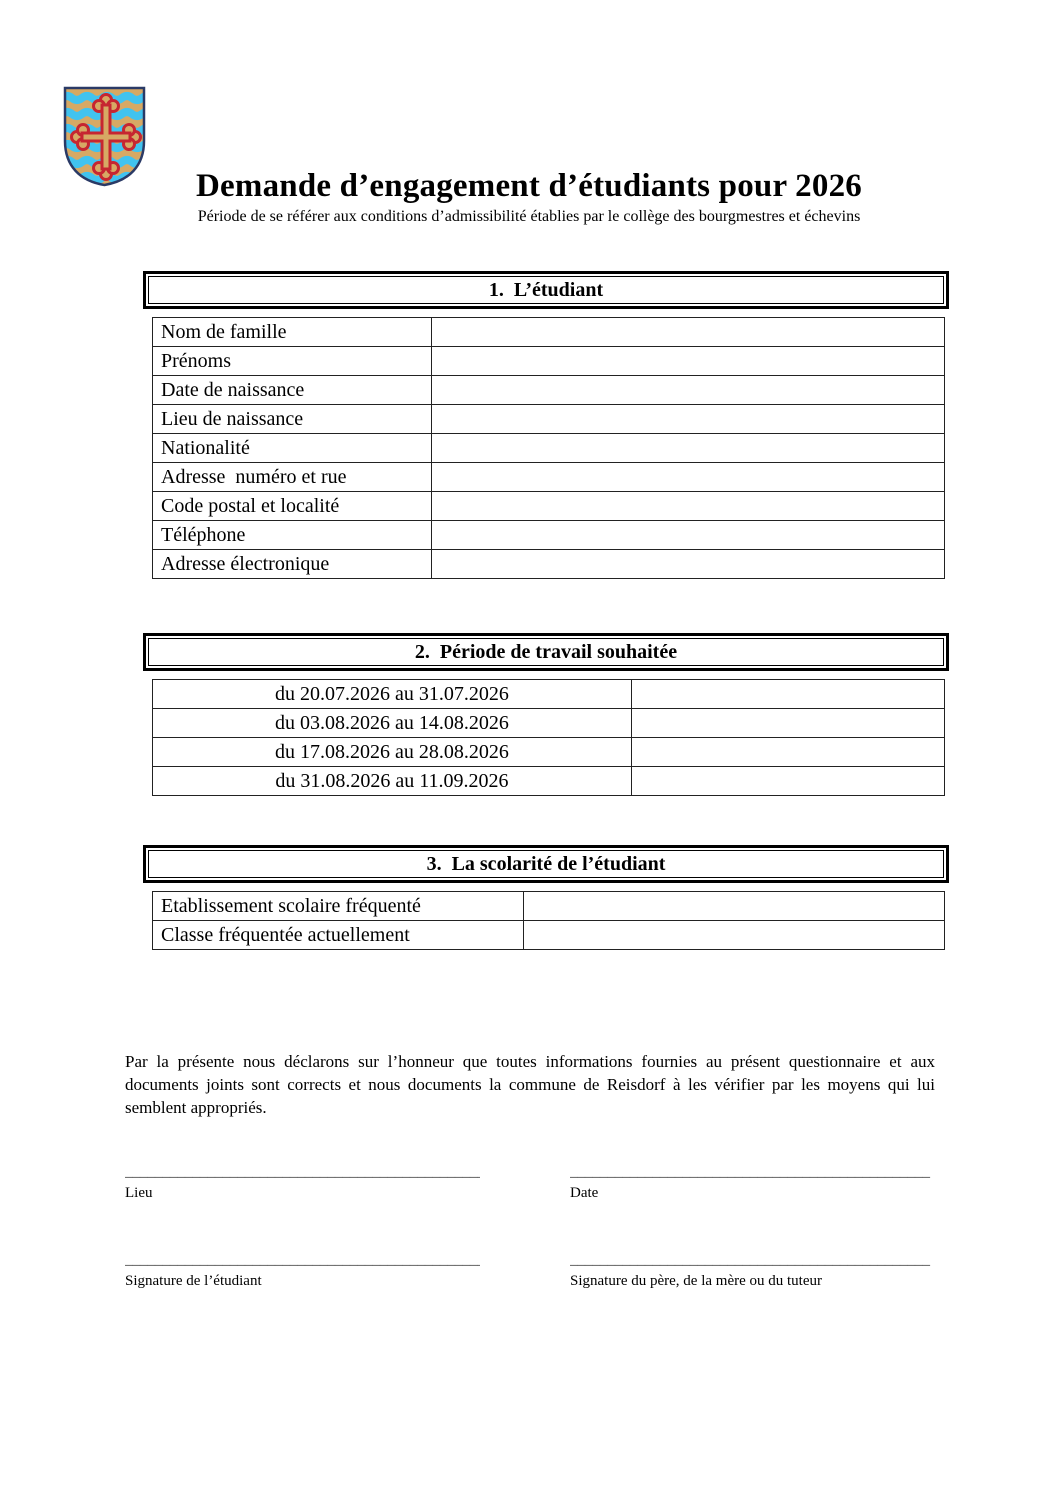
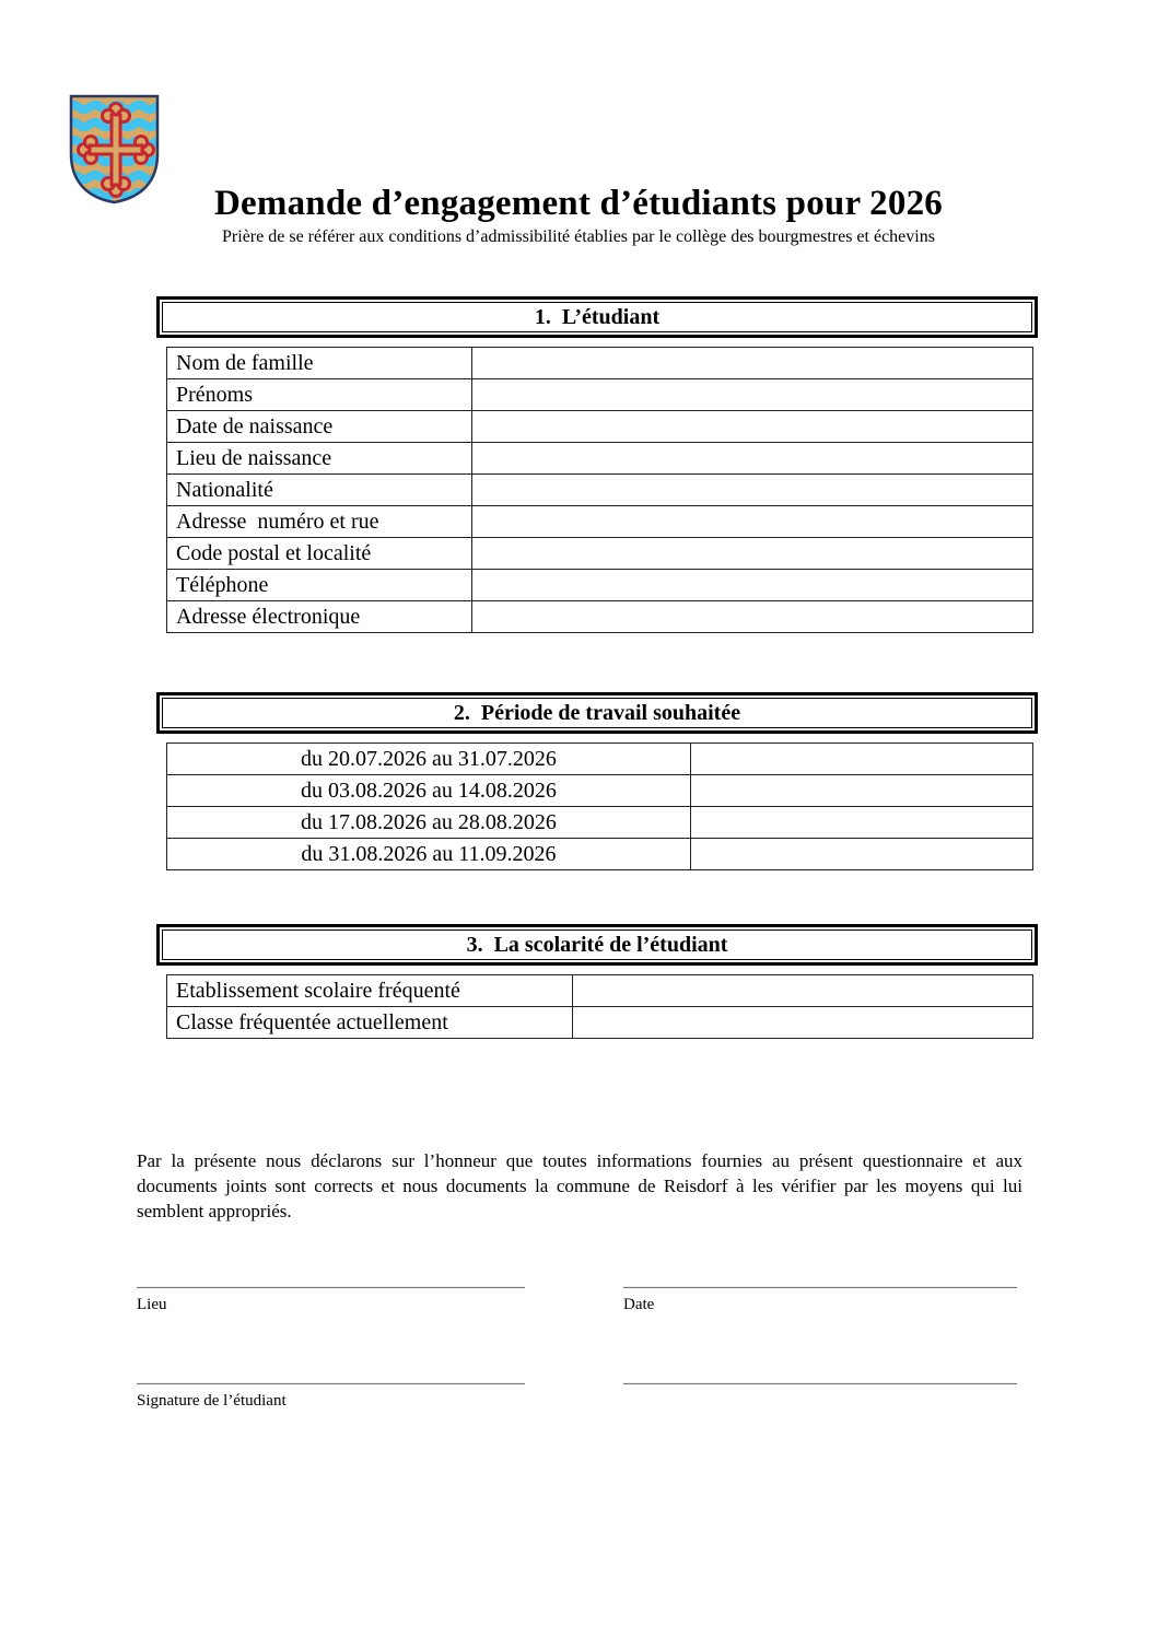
  Demande d’engagement d’étudiants pour 2026
- Période de se référer aux conditions d’admissibilité établies par le collège des bourgmestres et échevins
+ Prière de se référer aux conditions d’admissibilité établies par le collège des bourgmestres et échevins
  1. L’étudiant
  Nom de famille
  Prénoms
  Date de naissance
  Lieu de naissance
  Nationalité
  Adresse numéro et rue
  Code postal et localité
  Téléphone
  Adresse électronique
  2. Période de travail souhaitée
  du 20.07.2026 au 31.07.2026
  du 03.08.2026 au 14.08.2026
  du 17.08.2026 au 28.08.2026
  du 31.08.2026 au 11.09.2026
  3. La scolarité de l’étudiant
  Etablissement scolaire fréquenté
  Classe fréquentée actuellement
  Par la présente nous déclarons sur l’honneur que toutes informations fournies au présent questionnaire et aux documents joints sont corrects et nous documents la commune de Reisdorf à les vérifier par les moyens qui lui semblent appropriés.
  _______________________________________________
  Lieu
  ________________________________________________
  Date
  _______________________________________________
  Signature de l’étudiant
  ________________________________________________
- Signature du père, de la mère ou du tuteur
